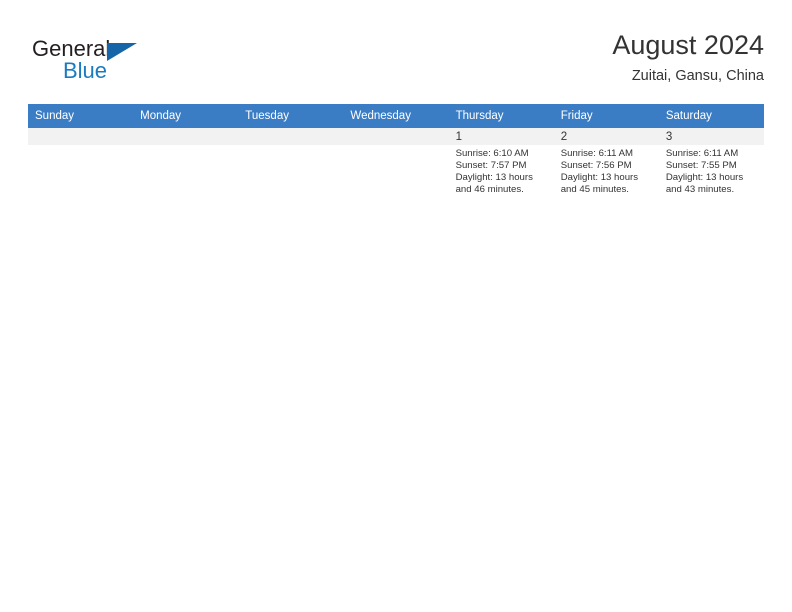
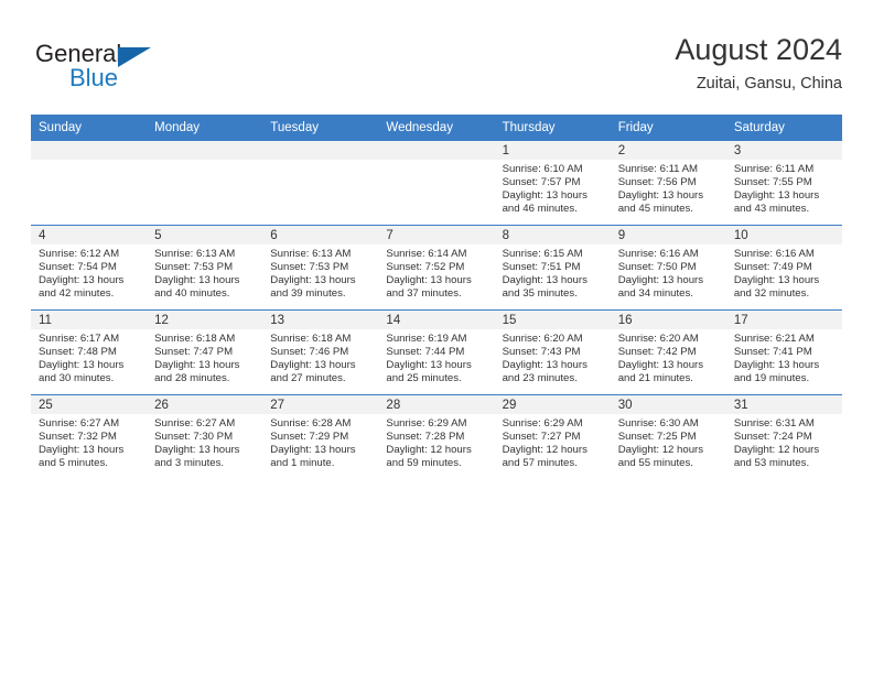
  General
  Blue
  August 2024
  Zuitai, Gansu, China
  Sunday	Monday	Tuesday	Wednesday	Thursday	Friday	Saturday
  				1Sunrise: 6:10 AMSunset: 7:57 PMDaylight: 13 hoursand 46 minutes.	2Sunrise: 6:11 AMSunset: 7:56 PMDaylight: 13 hoursand 45 minutes.	3Sunrise: 6:11 AMSunset: 7:55 PMDaylight: 13 hoursand 43 minutes.
+ 4Sunrise: 6:12 AMSunset: 7:54 PMDaylight: 13 hoursand 42 minutes.	5Sunrise: 6:13 AMSunset: 7:53 PMDaylight: 13 hoursand 40 minutes.	6Sunrise: 6:13 AMSunset: 7:53 PMDaylight: 13 hoursand 39 minutes.	7Sunrise: 6:14 AMSunset: 7:52 PMDaylight: 13 hoursand 37 minutes.	8Sunrise: 6:15 AMSunset: 7:51 PMDaylight: 13 hoursand 35 minutes.	9Sunrise: 6:16 AMSunset: 7:50 PMDaylight: 13 hoursand 34 minutes.	10Sunrise: 6:16 AMSunset: 7:49 PMDaylight: 13 hoursand 32 minutes.
+ 11Sunrise: 6:17 AMSunset: 7:48 PMDaylight: 13 hoursand 30 minutes.	12Sunrise: 6:18 AMSunset: 7:47 PMDaylight: 13 hoursand 28 minutes.	13Sunrise: 6:18 AMSunset: 7:46 PMDaylight: 13 hoursand 27 minutes.	14Sunrise: 6:19 AMSunset: 7:44 PMDaylight: 13 hoursand 25 minutes.	15Sunrise: 6:20 AMSunset: 7:43 PMDaylight: 13 hoursand 23 minutes.	16Sunrise: 6:20 AMSunset: 7:42 PMDaylight: 13 hoursand 21 minutes.	17Sunrise: 6:21 AMSunset: 7:41 PMDaylight: 13 hoursand 19 minutes.
+ 25Sunrise: 6:27 AMSunset: 7:32 PMDaylight: 13 hoursand 5 minutes.	26Sunrise: 6:27 AMSunset: 7:30 PMDaylight: 13 hoursand 3 minutes.	27Sunrise: 6:28 AMSunset: 7:29 PMDaylight: 13 hoursand 1 minute.	28Sunrise: 6:29 AMSunset: 7:28 PMDaylight: 12 hoursand 59 minutes.	29Sunrise: 6:29 AMSunset: 7:27 PMDaylight: 12 hoursand 57 minutes.	30Sunrise: 6:30 AMSunset: 7:25 PMDaylight: 12 hoursand 55 minutes.	31Sunrise: 6:31 AMSunset: 7:24 PMDaylight: 12 hoursand 53 minutes.
